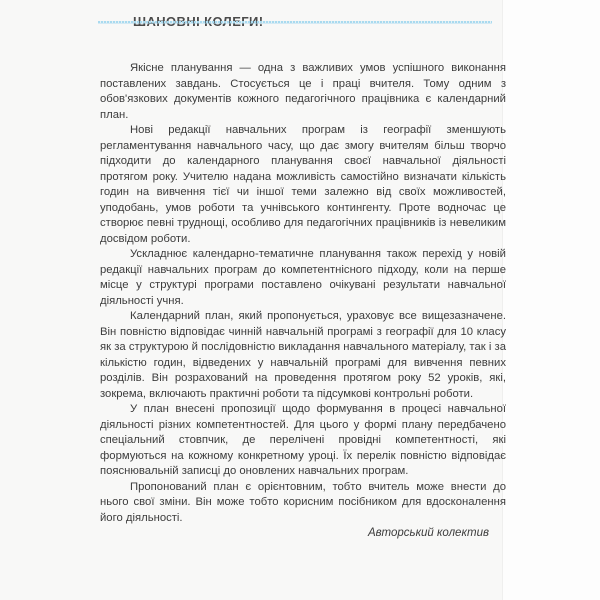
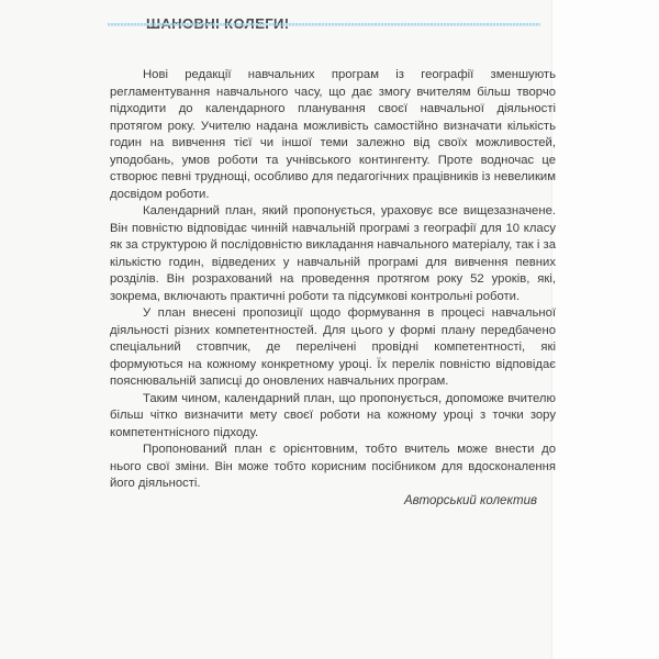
- Якісне планування — одна з важливих умов успішного виконання поставлених завдань. Стосується це і праці вчителя. Тому одним з обов'язкових документів кожного педагогічного працівника є календарний план.
  Нові редакції навчальних програм із географії зменшують регламентування навчального часу, що дає змогу вчителям більш творчо підходити до календарного планування своєї навчальної діяльності протягом року. Учителю надана можливість самостійно визначати кількість годин на вивчення тієї чи іншої теми залежно від своїх можливостей, уподобань, умов роботи та учнівського контингенту. Проте водночас це створює певні труднощі, особливо для педагогічних працівників із невеликим досвідом роботи.
- Ускладнює календарно-тематичне планування також перехід у новій редакції навчальних програм до компетентнісного підходу, коли на перше місце у структурі програми поставлено очікувані результати навчальної діяльності учня.
  Календарний план, який пропонується, ураховує все вищезазначене. Він повністю відповідає чинній навчальній програмі з географії для 10 класу як за структурою й послідовністю викладання навчального матеріалу, так і за кількістю годин, відведених у навчальній програмі для вивчення певних розділів. Він розрахований на проведення протягом року 52 уроків, які, зокрема, включають практичні роботи та підсумкові контрольні роботи.
  У план внесені пропозиції щодо формування в процесі навчальної діяльності різних компетентностей. Для цього у формі плану передбачено спеціальний стовпчик, де перелічені провідні компетентності, які формуються на кожному конкретному уроці. Їх перелік повністю відповідає пояснювальній записці до оновлених навчальних програм.
+ Таким чином, календарний план, що пропонується, допоможе вчителю більш чітко визначити мету своєї роботи на кожному уроці з точки зору компетентнісного підходу.
  Пропонований план є орієнтовним, тобто вчитель може внести до нього свої зміни. Він може тобто корисним посібником для вдосконалення його діяльності.
  Авторський колектив
